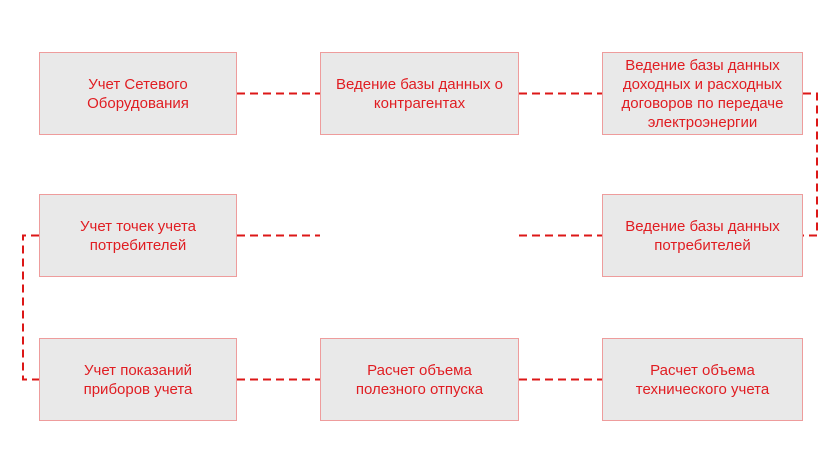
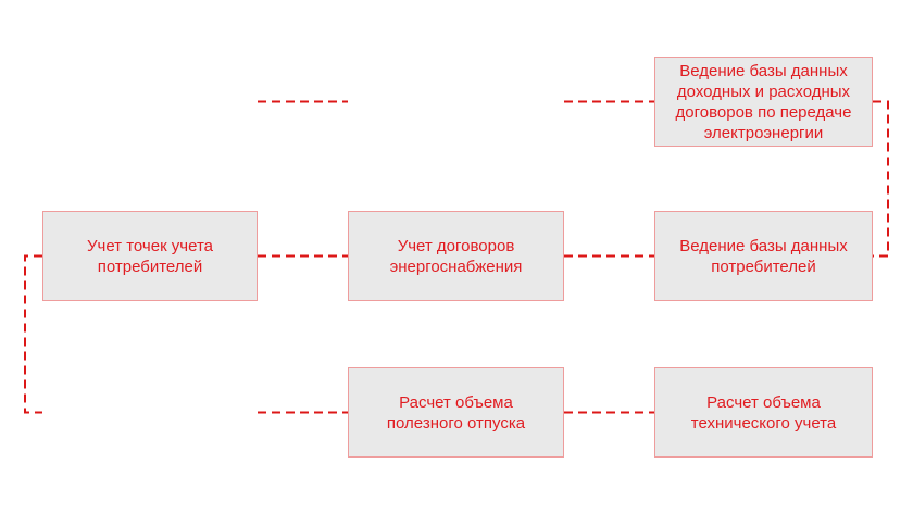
- Учет Сетевого
- Оборудования
- Ведение базы данных о
- контрагентах
  Ведение базы данных
  доходных и расходных
  договоров по передаче
  электроэнергии
  Учет точек учета
  потребителей
+ Учет договоров
+ энергоснабжения
  Ведение базы данных
  потребителей
- Учет показаний
- приборов учета
  Расчет объема
  полезного отпуска
  Расчет объема
  технического учета
